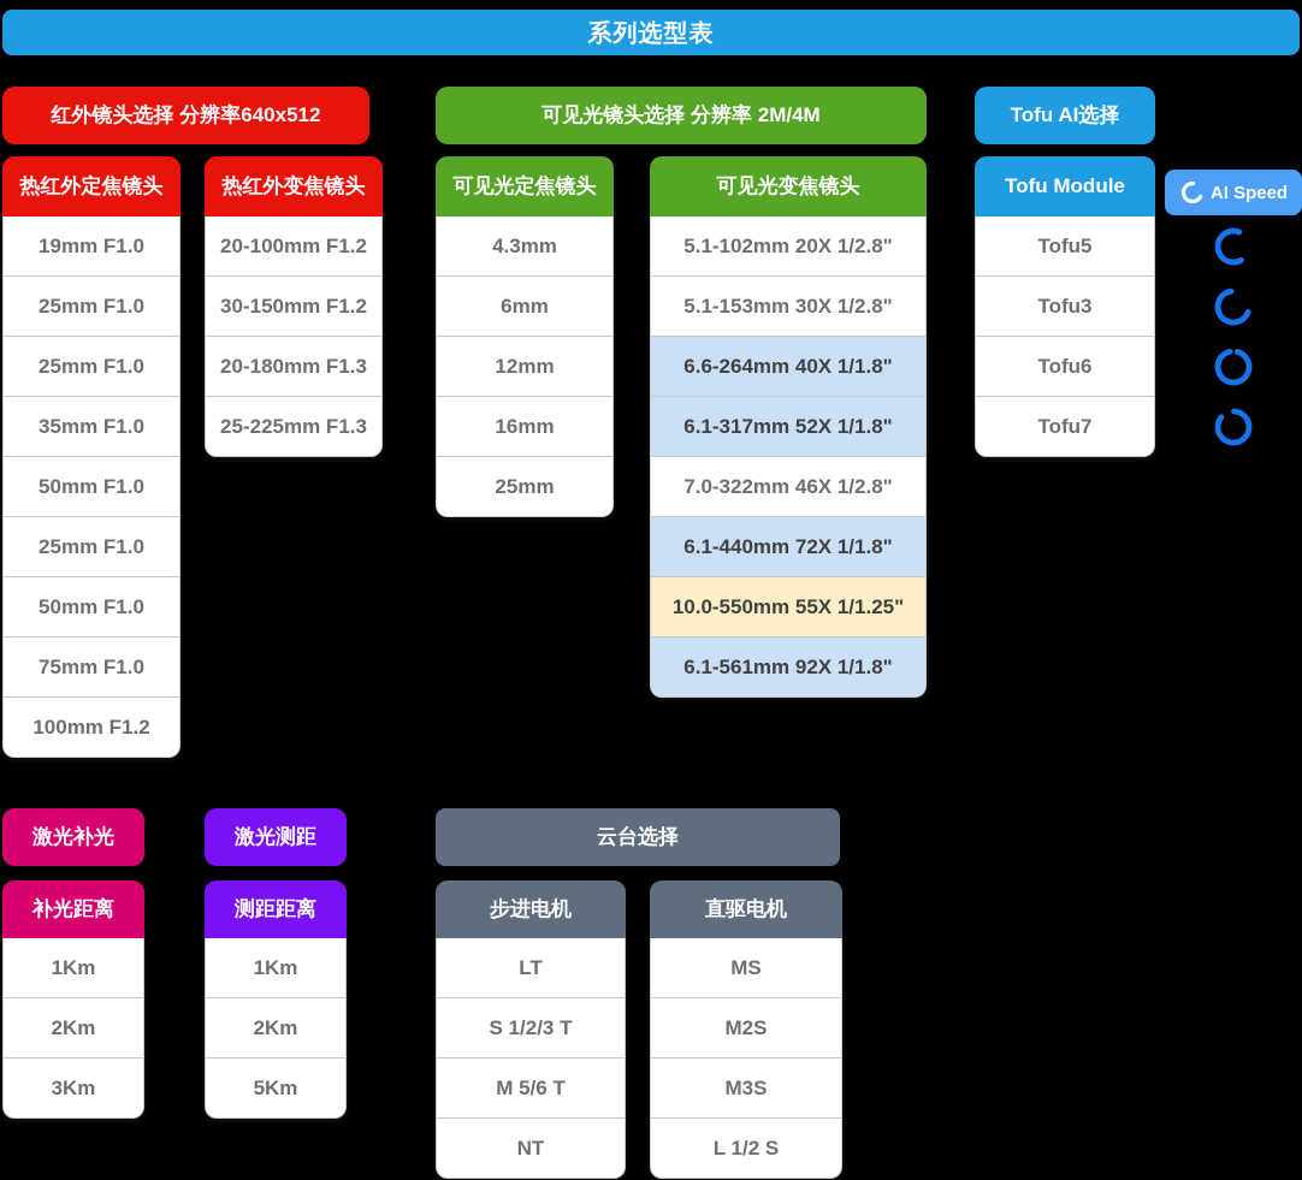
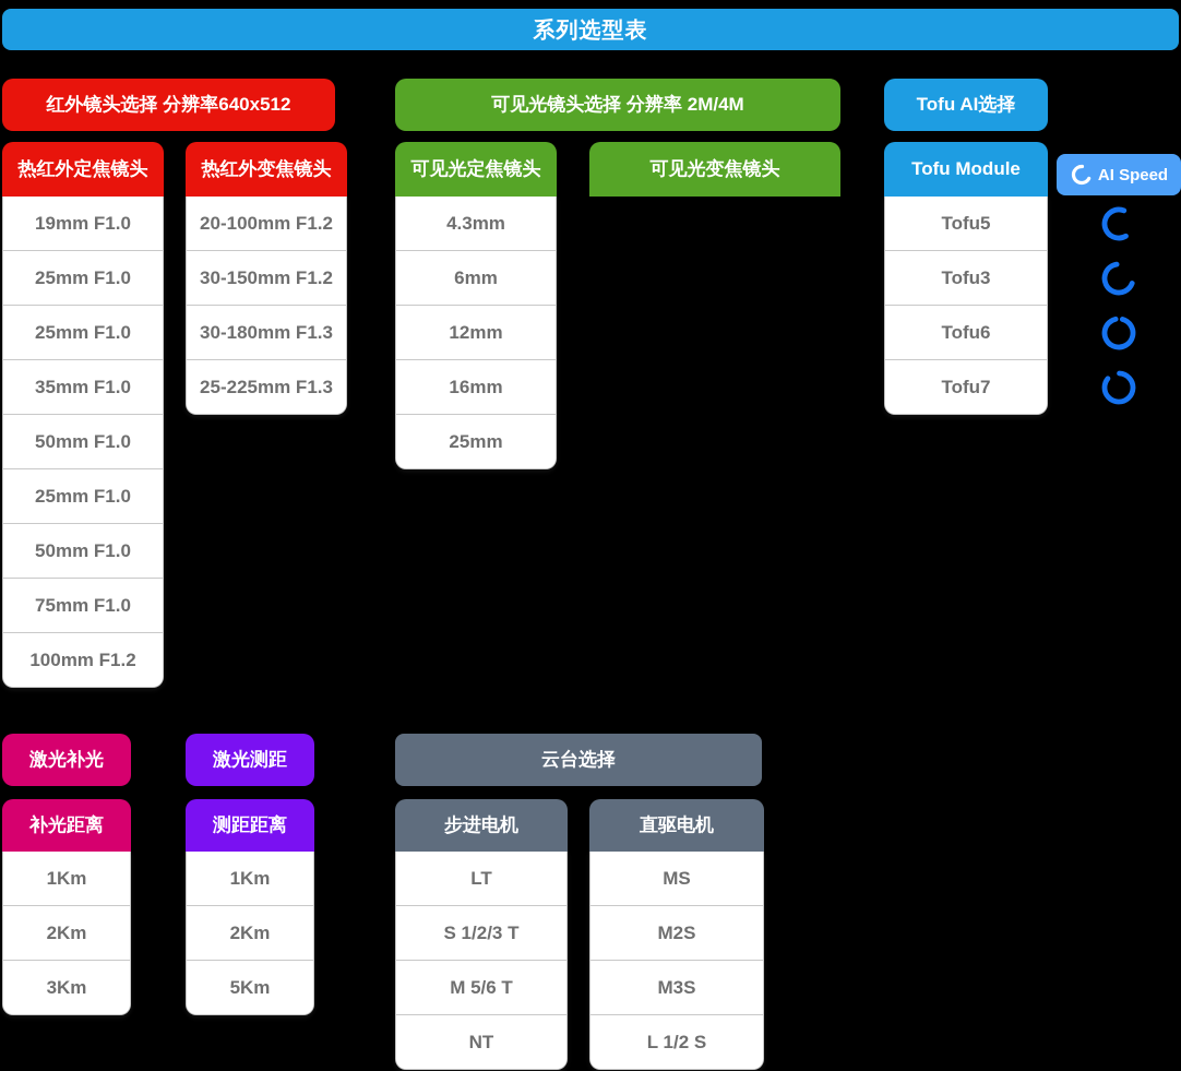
  系列选型表
  红外镜头选择 分辨率640x512
  热红外定焦镜头
  19mm F1.0
  25mm F1.0
  25mm F1.0
  35mm F1.0
  50mm F1.0
  25mm F1.0
  50mm F1.0
  75mm F1.0
  100mm F1.2
  热红外变焦镜头
  20-100mm F1.2
  30-150mm F1.2
- 20-180mm F1.3
+ 30-180mm F1.3
  25-225mm F1.3
  可见光镜头选择 分辨率 2M/4M
  可见光定焦镜头
  4.3mm
  6mm
  12mm
  16mm
  25mm
  可见光变焦镜头
- 5.1-102mm 20X 1/2.8"
- 5.1-153mm 30X 1/2.8"
- 6.6-264mm 40X 1/1.8"
- 6.1-317mm 52X 1/1.8"
- 7.0-322mm 46X 1/2.8"
- 6.1-440mm 72X 1/1.8"
- 10.0-550mm 55X 1/1.25"
- 6.1-561mm 92X 1/1.8"
  Tofu AI选择
  Tofu Module
  Tofu5
  Tofu3
  Tofu6
  Tofu7
  AI Speed
  激光补光
  补光距离
  1Km
  2Km
  3Km
  激光测距
  测距距离
  1Km
  2Km
  5Km
  云台选择
  步进电机
  LT
  S 1/2/3 T
  M 5/6 T
  NT
  直驱电机
  MS
  M2S
  M3S
  L 1/2 S
